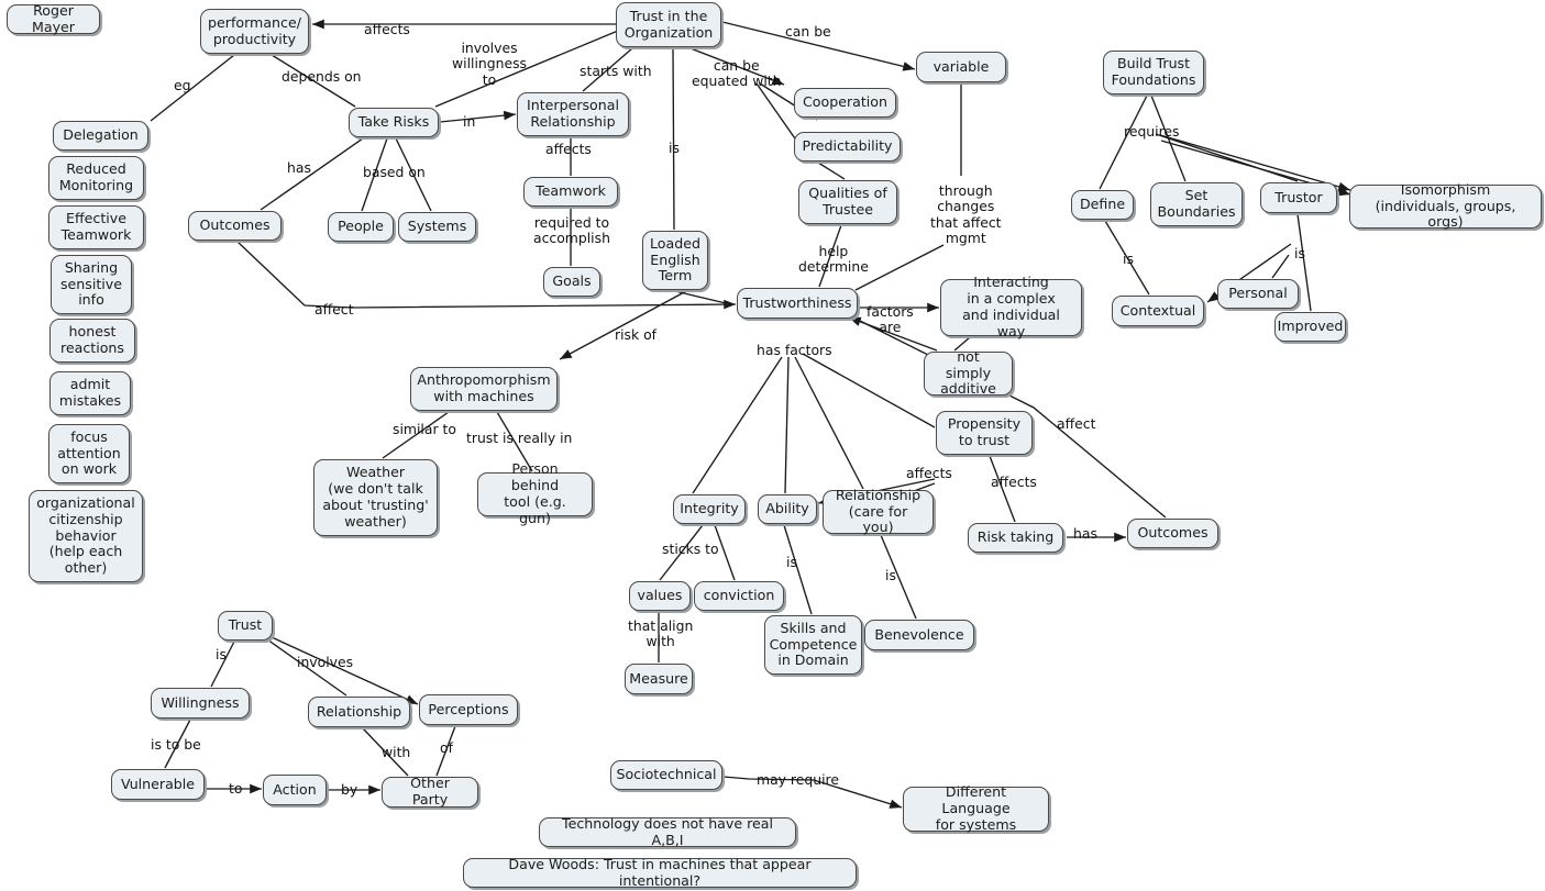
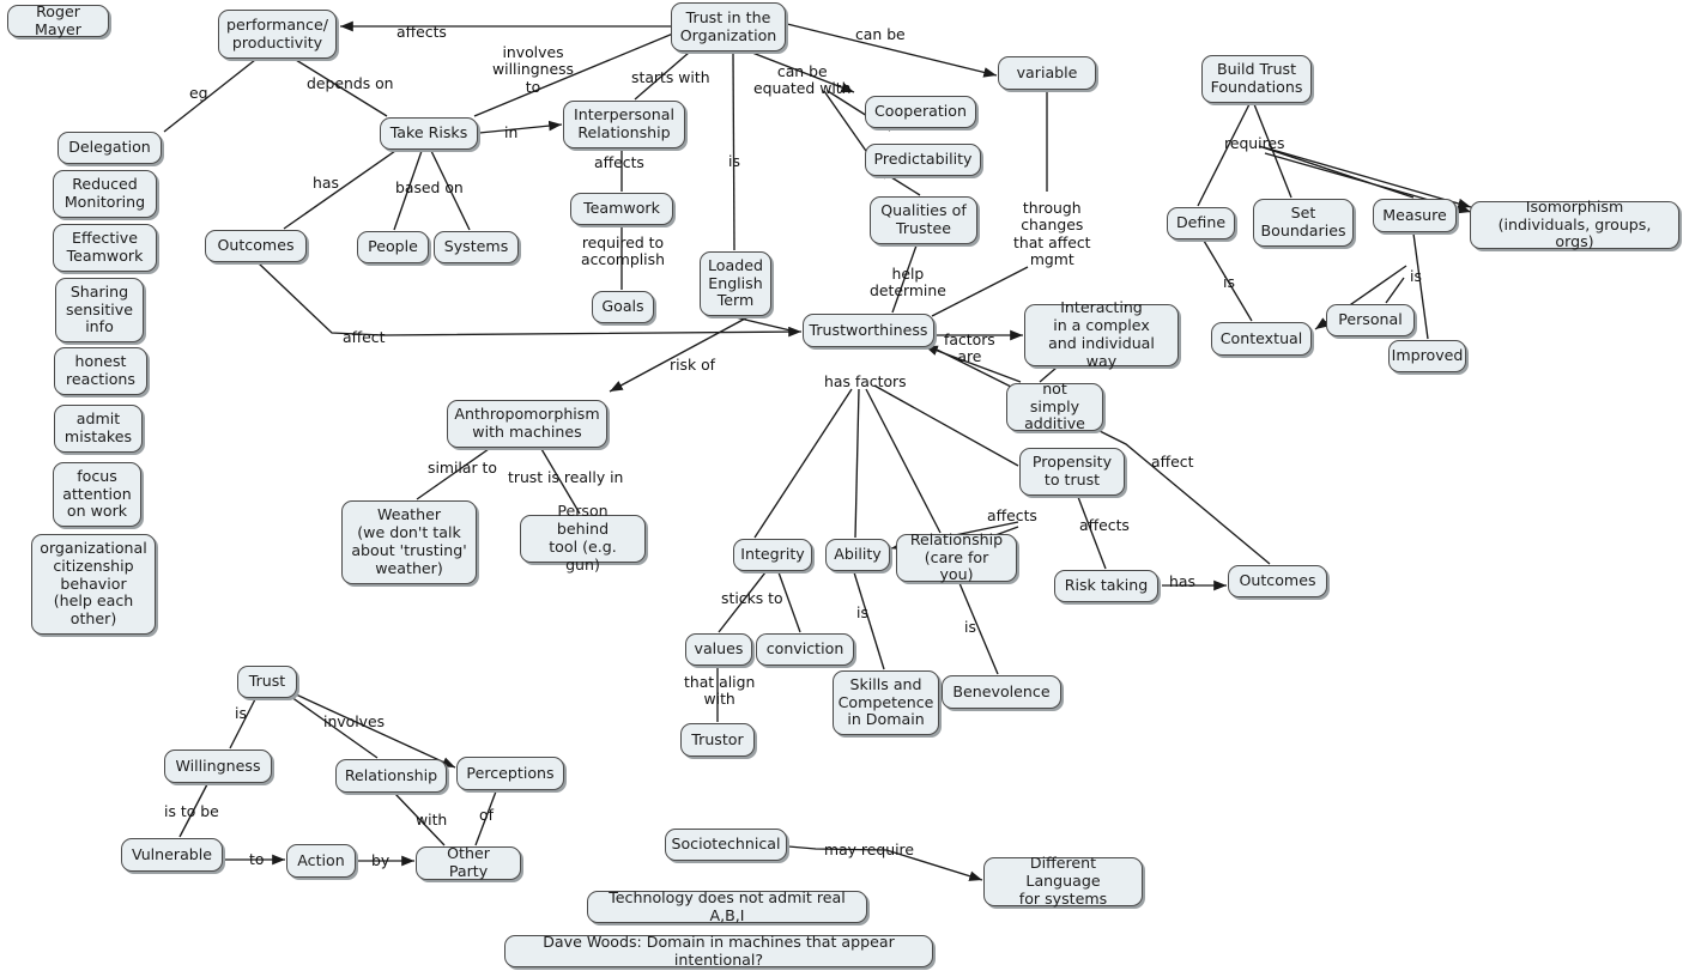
  Roger Mayer
  performance/
  productivity
  Delegation
  Reduced
  Monitoring
  Effective
  Teamwork
  Sharing
  sensitive
  info
  honest
  reactions
  admit
  mistakes
  focus
  attention
  on work
  organizational
  citizenship
  behavior
  (help each
  other)
  Take Risks
  Outcomes
  People
  Systems
  Interpersonal
  Relationship
  Teamwork
  Goals
  Trust in the
  Organization
  Loaded
  English
  Term
  Cooperation
  Predictability
  Qualities of
  Trustee
  variable
  Trustworthiness
  Interacting
  in a complex
  and individual way
  not simply
  additive
  Propensity
  to trust
  Integrity
  Ability
  Relationship
  (care for you)
  Risk taking
  Outcomes
  values
  conviction
- Measure
+ Trustor
  Skills and
  Competence
  in Domain
  Benevolence
  Build Trust
  Foundations
  Define
  Set
  Boundaries
- Trustor
+ Measure
  Isomorphism
  (individuals, groups, orgs)
  Contextual
  Personal
  Improved
  Anthropomorphism
  with machines
  Weather
  (we don't talk
  about 'trusting'
  weather)
  Person behind
  tool (e.g. gun)
  Trust
  Willingness
  Vulnerable
  Action
  Relationship
  Perceptions
  Other Party
  Sociotechnical
  Different Language
  for systems
- Technology does not have real A,B,I
+ Technology does not admit real A,B,I
- Dave Woods: Trust in machines that appear intentional?
+ Dave Woods: Domain in machines that appear intentional?
  affects
  eg
  depends on
  involves
  willingness
  to
  starts with
  in
  has
  based on
  affects
  required to
  accomplish
  is
  can be
  can be
  equated with
  through
  changes
  that affect
  mgmt
  help
  determine
  affect
  risk of
  factors
  are
  has factors
  affect
  affects
  affects
  has
  sticks to
  is
  is
  that align
  with
  similar to
  trust is really in
  requires
  is
  is
  is
  involves
  is to be
  to
  with
  of
  by
  may require
